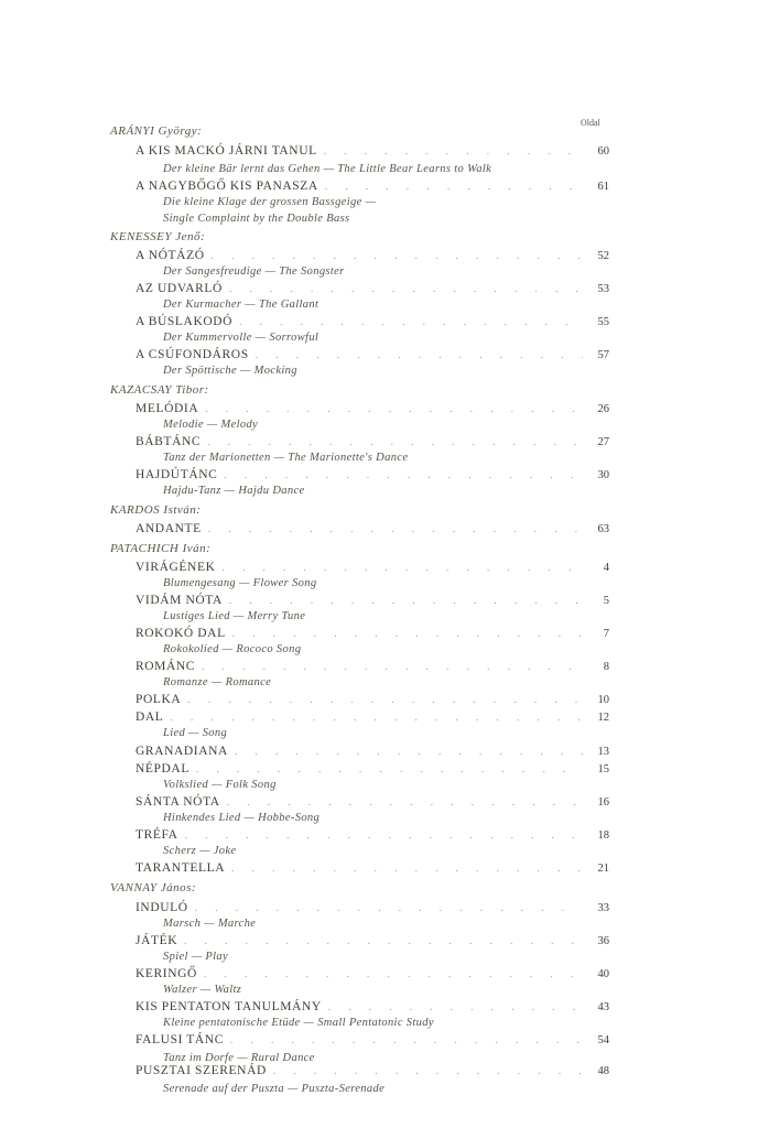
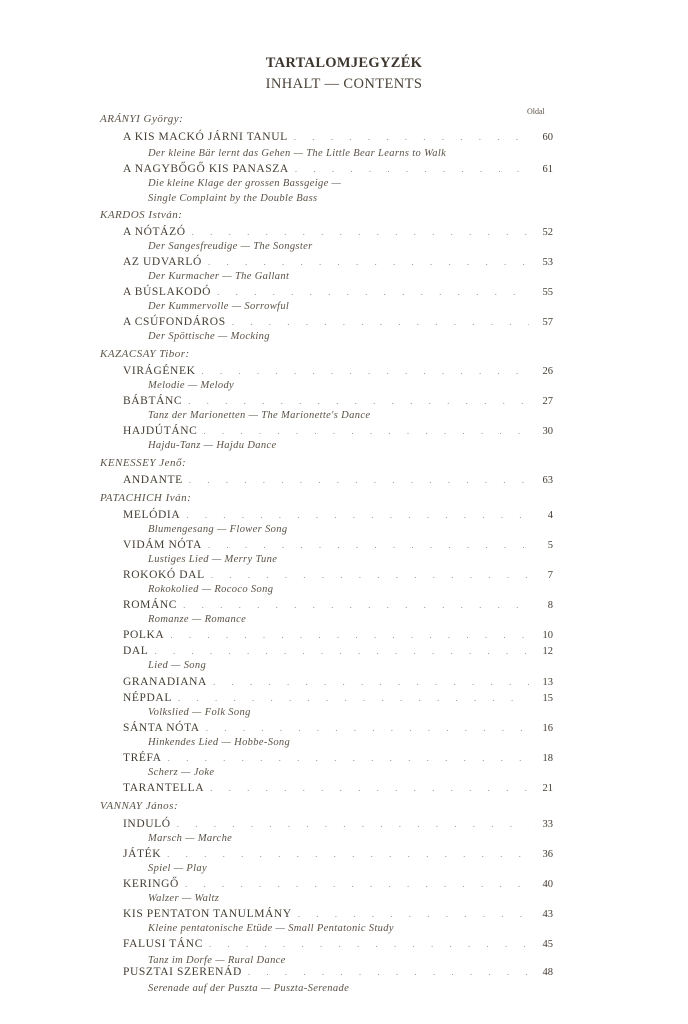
+ TARTALOMJEGYZÉK
+ INHALT — CONTENTS
  Oldal
  ARÁNYI György:
  A KIS MACKÓ JÁRNI TANUL
  60
  Der kleine Bär lernt das Gehen — The Little Bear Learns to Walk
  A NAGYBŐGŐ KIS PANASZA
  61
  Die kleine Klage der grossen Bassgeige —
  Single Complaint by the Double Bass
- KENESSEY Jenő:
+ KARDOS István:
  A NÓTÁZÓ
  52
  Der Sangesfreudige — The Songster
  AZ UDVARLÓ
  53
  Der Kurmacher — The Gallant
  A BÚSLAKODÓ
  55
  Der Kummervolle — Sorrowful
  A CSÚFONDÁROS
  57
  Der Spöttische — Mocking
  KAZACSAY Tibor:
- MELÓDIA
+ VIRÁGÉNEK
  26
  Melodie — Melody
  BÁBTÁNC
  27
  Tanz der Marionetten — The Marionette's Dance
  HAJDÚTÁNC
  30
  Hajdu-Tanz — Hajdu Dance
- KARDOS István:
+ KENESSEY Jenő:
  ANDANTE
  63
  PATACHICH Iván:
- VIRÁGÉNEK
+ MELÓDIA
  4
  Blumengesang — Flower Song
  VIDÁM NÓTA
  5
  Lustiges Lied — Merry Tune
  ROKOKÓ DAL
  7
  Rokokolied — Rococo Song
  ROMÁNC
  8
  Romanze — Romance
  POLKA
  10
  DAL
  12
  Lied — Song
  GRANADIANA
  13
  NÉPDAL
  15
  Volkslied — Folk Song
  SÁNTA NÓTA
  16
  Hinkendes Lied — Hobbe-Song
  TRÉFA
  18
  Scherz — Joke
  TARANTELLA
  21
  VANNAY János:
  INDULÓ
  33
  Marsch — Marche
  JÁTÉK
  36
  Spiel — Play
  KERINGŐ
  40
  Walzer — Waltz
  KIS PENTATON TANULMÁNY
  43
  Kleine pentatonische Etüde — Small Pentatonic Study
  FALUSI TÁNC
- 54
+ 45
  Tanz im Dorfe — Rural Dance
  PUSZTAI SZERENÁD
  48
  Serenade auf der Puszta — Puszta-Serenade
